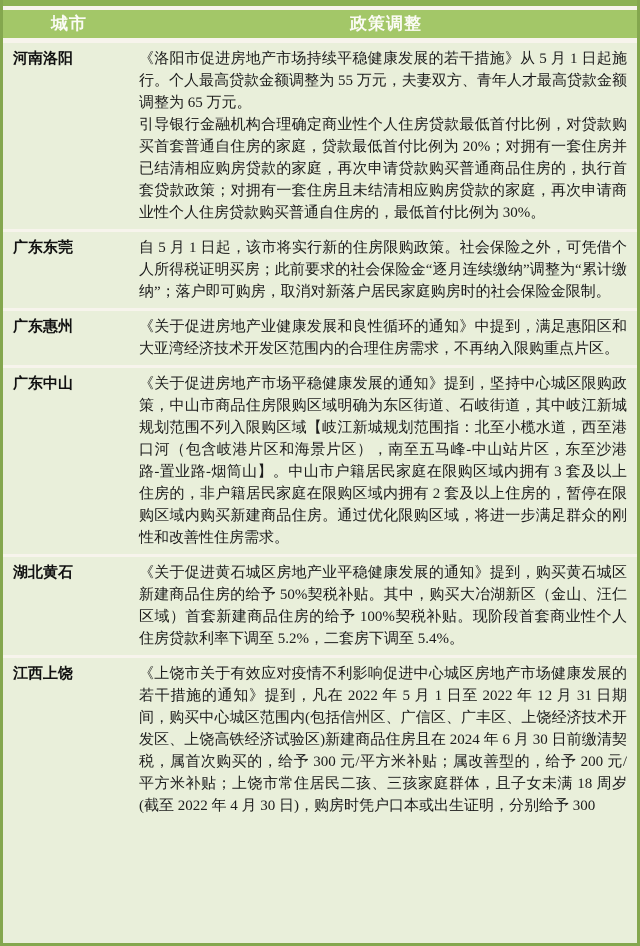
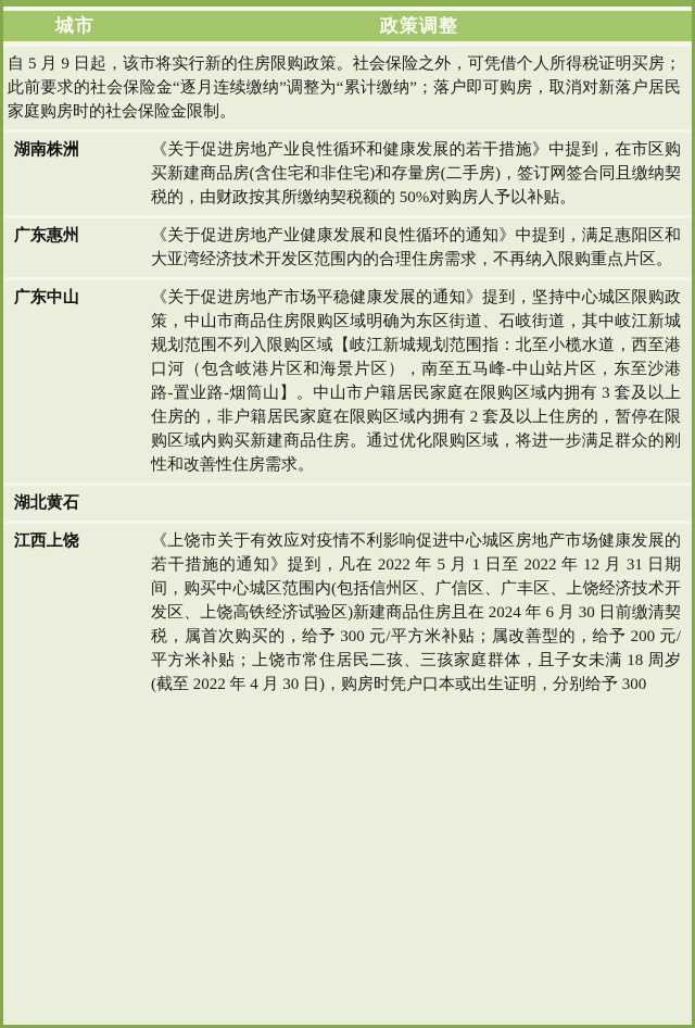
  城市
  政策调整
- 河南洛阳
- 《洛阳市促进房地产市场持续平稳健康发展的若干措施》从 5 月 1 日起施行。个人最高贷款金额调整为 55 万元，夫妻双方、青年人才最高贷款金额调整为 65 万元。
- 引导银行金融机构合理确定商业性个人住房贷款最低首付比例，对贷款购买首套普通自住房的家庭，贷款最低首付比例为 20%；对拥有一套住房并已结清相应购房贷款的家庭，再次申请贷款购买普通商品住房的，执行首套贷款政策；对拥有一套住房且未结清相应购房贷款的家庭，再次申请商业性个人住房贷款购买普通自住房的，最低首付比例为 30%。
- 广东东莞
- 自 5 月 1 日起，该市将实行新的住房限购政策。社会保险之外，可凭借个人所得税证明买房；此前要求的社会保险金“逐月连续缴纳”调整为“累计缴纳”；落户即可购房，取消对新落户居民家庭购房时的社会保险金限制。
+ 自 5 月 9 日起，该市将实行新的住房限购政策。社会保险之外，可凭借个人所得税证明买房；此前要求的社会保险金“逐月连续缴纳”调整为“累计缴纳”；落户即可购房，取消对新落户居民家庭购房时的社会保险金限制。
+ 湖南株洲
+ 《关于促进房地产业良性循环和健康发展的若干措施》中提到，在市区购买新建商品房(含住宅和非住宅)和存量房(二手房)，签订网签合同且缴纳契税的，由财政按其所缴纳契税额的 50%对购房人予以补贴。
  广东惠州
  《关于促进房地产业健康发展和良性循环的通知》中提到，满足惠阳区和大亚湾经济技术开发区范围内的合理住房需求，不再纳入限购重点片区。
  广东中山
  《关于促进房地产市场平稳健康发展的通知》提到，坚持中心城区限购政策，中山市商品住房限购区域明确为东区街道、石岐街道，其中岐江新城规划范围不列入限购区域【岐江新城规划范围指：北至小榄水道，西至港口河（包含岐港片区和海景片区），南至五马峰-中山站片区，东至沙港路-置业路-烟筒山】。中山市户籍居民家庭在限购区域内拥有 3 套及以上住房的，非户籍居民家庭在限购区域内拥有 2 套及以上住房的，暂停在限购区域内购买新建商品住房。通过优化限购区域，将进一步满足群众的刚性和改善性住房需求。
  湖北黄石
- 《关于促进黄石城区房地产业平稳健康发展的通知》提到，购买黄石城区新建商品住房的给予 50%契税补贴。其中，购买大冶湖新区（金山、汪仁区域）首套新建商品住房的给予 100%契税补贴。现阶段首套商业性个人住房贷款利率下调至 5.2%，二套房下调至 5.4%。
  江西上饶
  《上饶市关于有效应对疫情不利影响促进中心城区房地产市场健康发展的若干措施的通知》提到，凡在 2022 年 5 月 1 日至 2022 年 12 月 31 日期间，购买中心城区范围内(包括信州区、广信区、广丰区、上饶经济技术开发区、上饶高铁经济试验区)新建商品住房且在 2024 年 6 月 30 日前缴清契税，属首次购买的，给予 300 元/平方米补贴；属改善型的，给予 200 元/平方米补贴；上饶市常住居民二孩、三孩家庭群体，且子女未满 18 周岁(截至 2022 年 4 月 30 日)，购房时凭户口本或出生证明，分别给予 300
